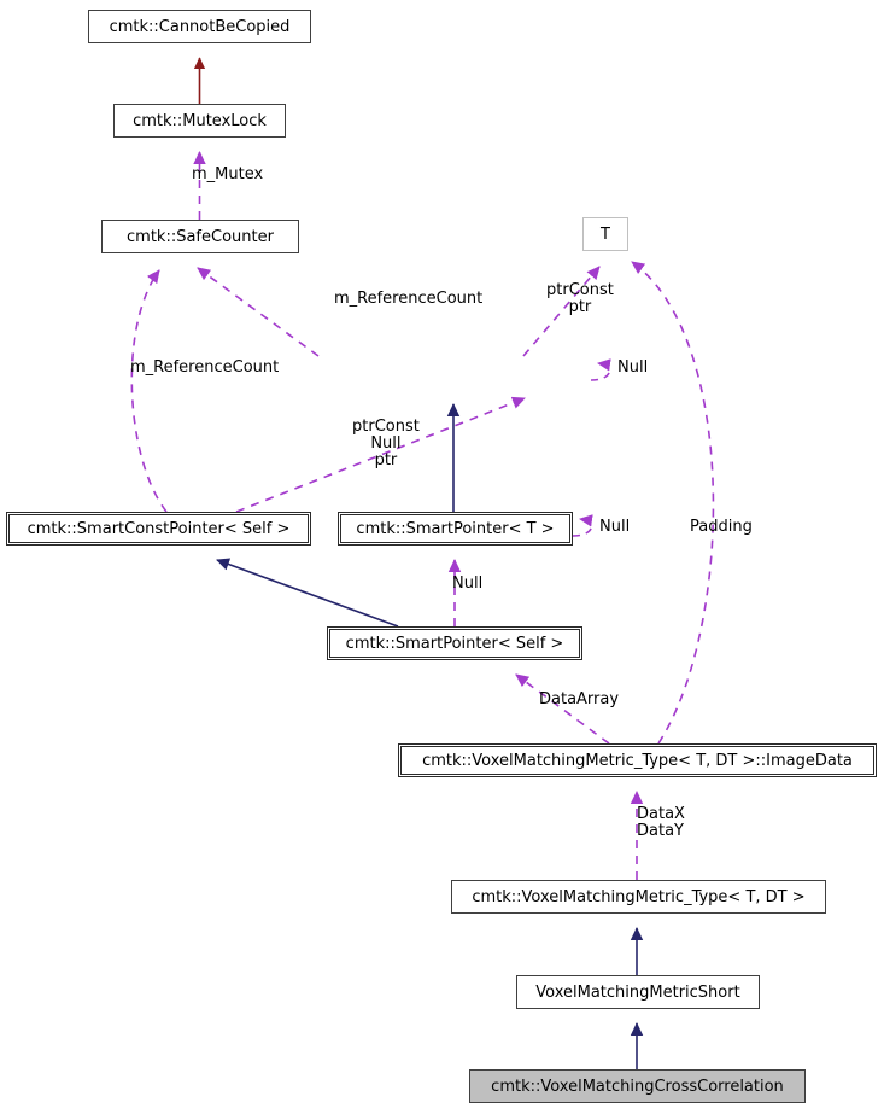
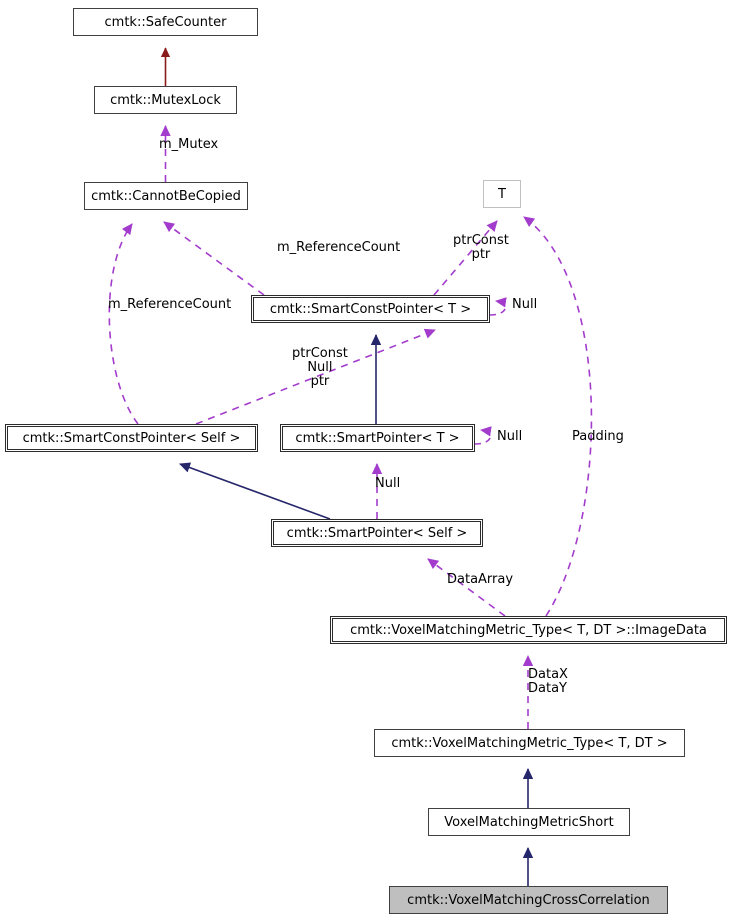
- cmtk::CannotBeCopied
+ cmtk::SafeCounter
  cmtk::MutexLock
- cmtk::SafeCounter
+ cmtk::CannotBeCopied
  T
+ cmtk::SmartConstPointer< T >
  cmtk::SmartConstPointer< Self >
  cmtk::SmartPointer< T >
  cmtk::SmartPointer< Self >
  cmtk::VoxelMatchingMetric_Type< T, DT >::ImageData
  cmtk::VoxelMatchingMetric_Type< T, DT >
  VoxelMatchingMetricShort
  cmtk::VoxelMatchingCrossCorrelation
  m_Mutex
  m_ReferenceCount
  ptrConst
  ptr
  Null
  m_ReferenceCount
  ptrConst
  Null
  ptr
  Null
  Padding
  Null
  DataArray
  DataX
  DataY
